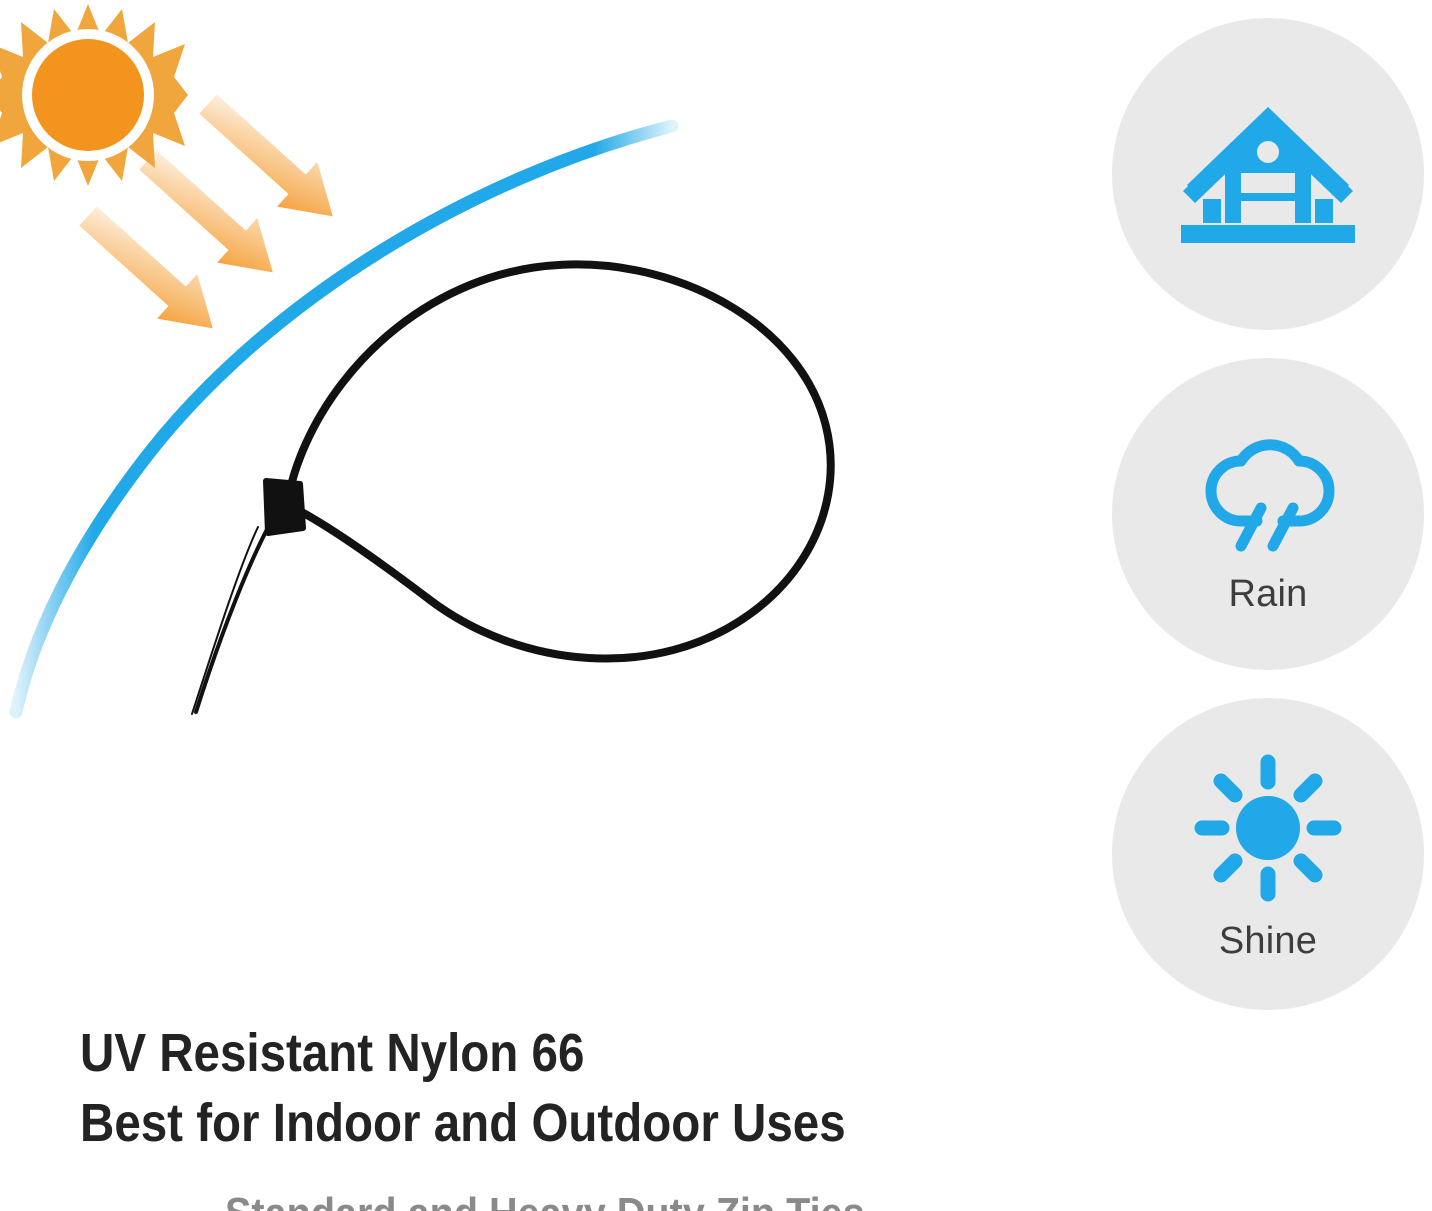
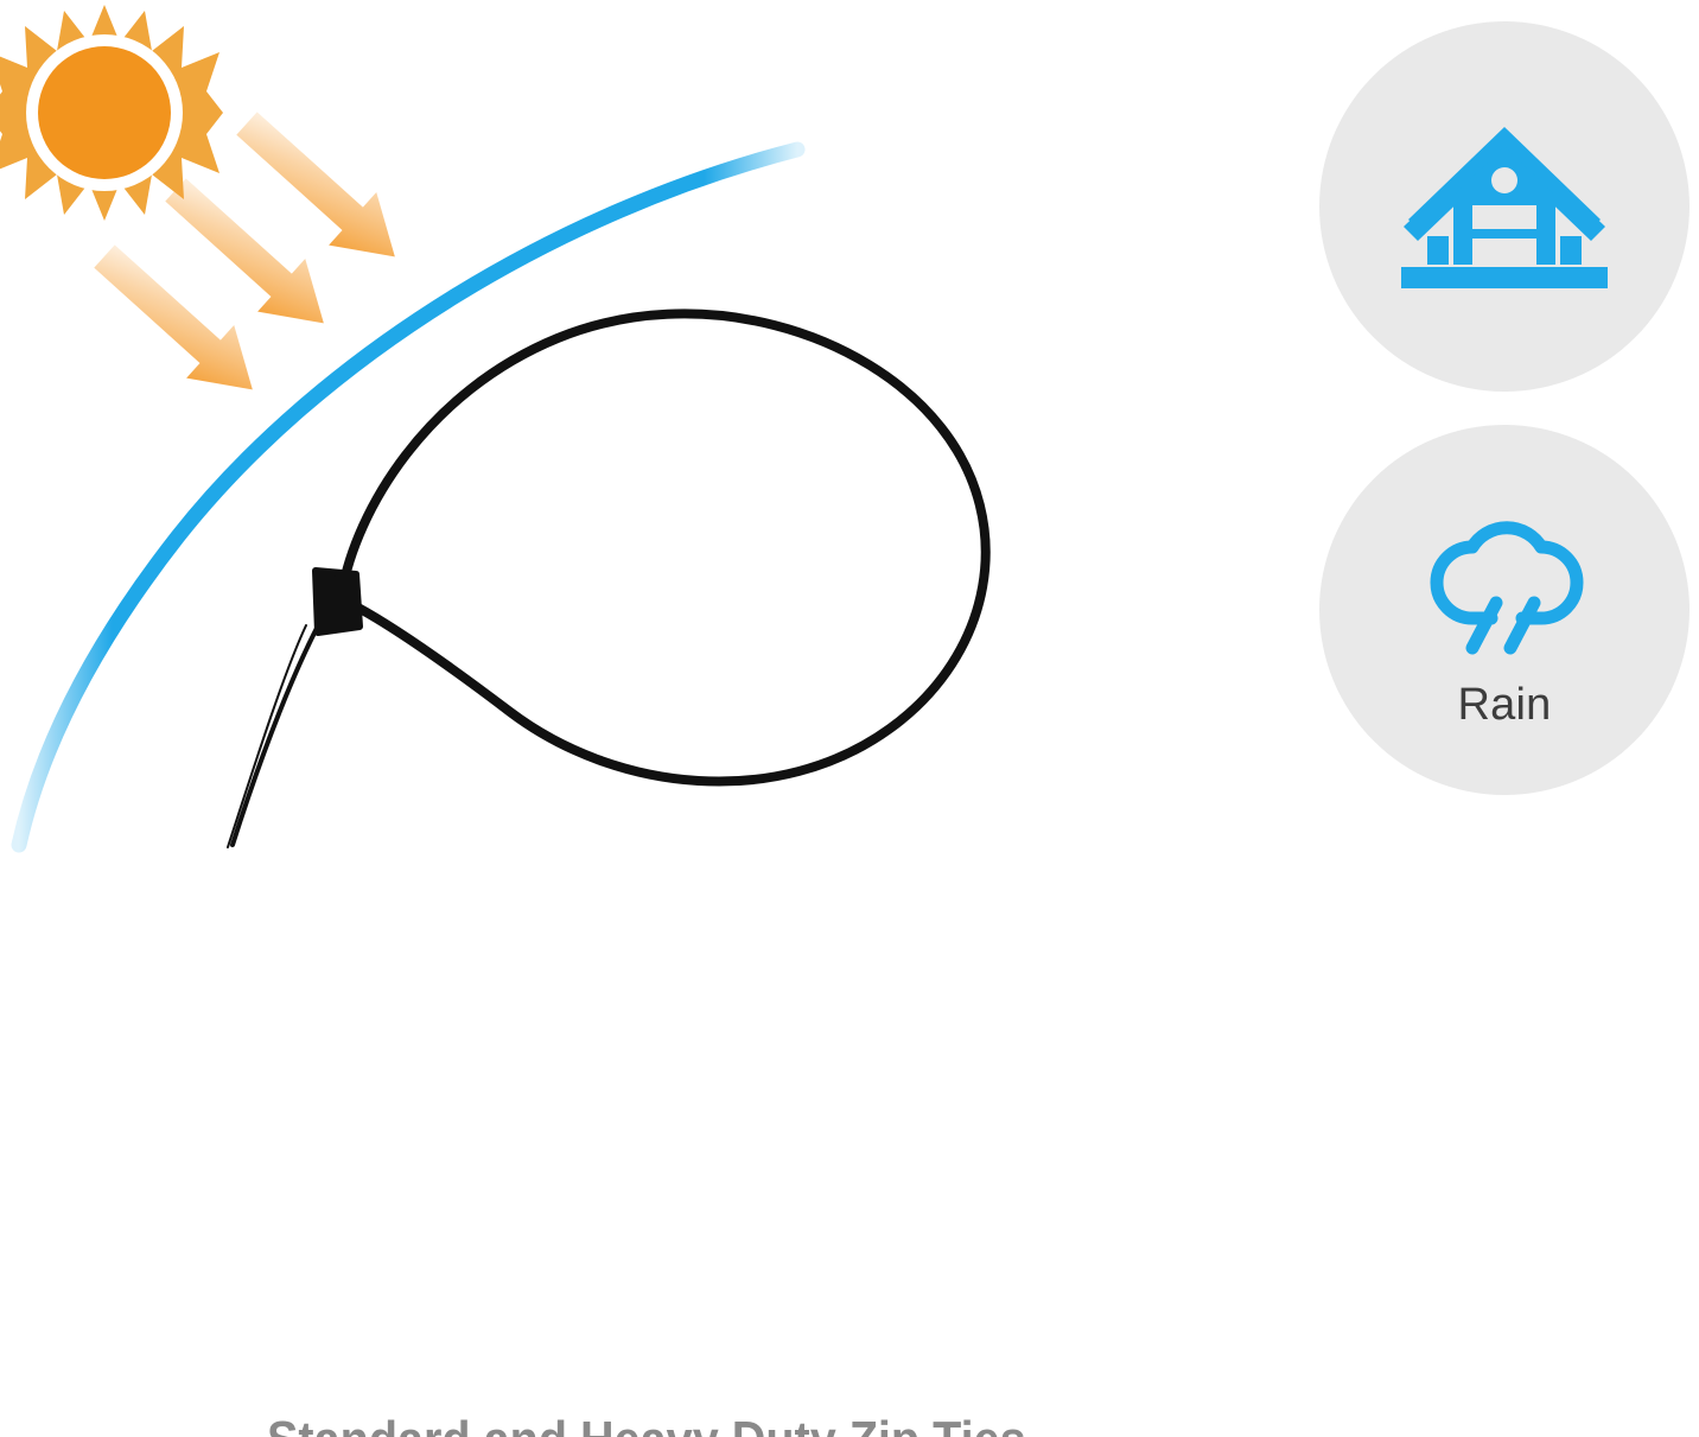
  Rain
- Shine
- UV Resistant Nylon 66
- Best for Indoor and Outdoor Uses
